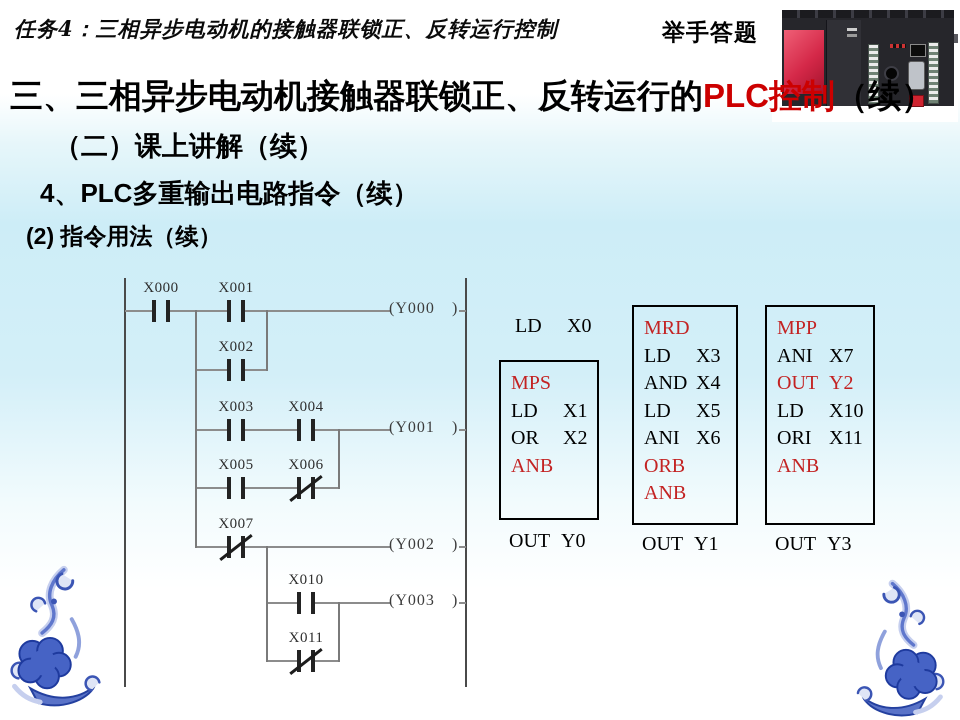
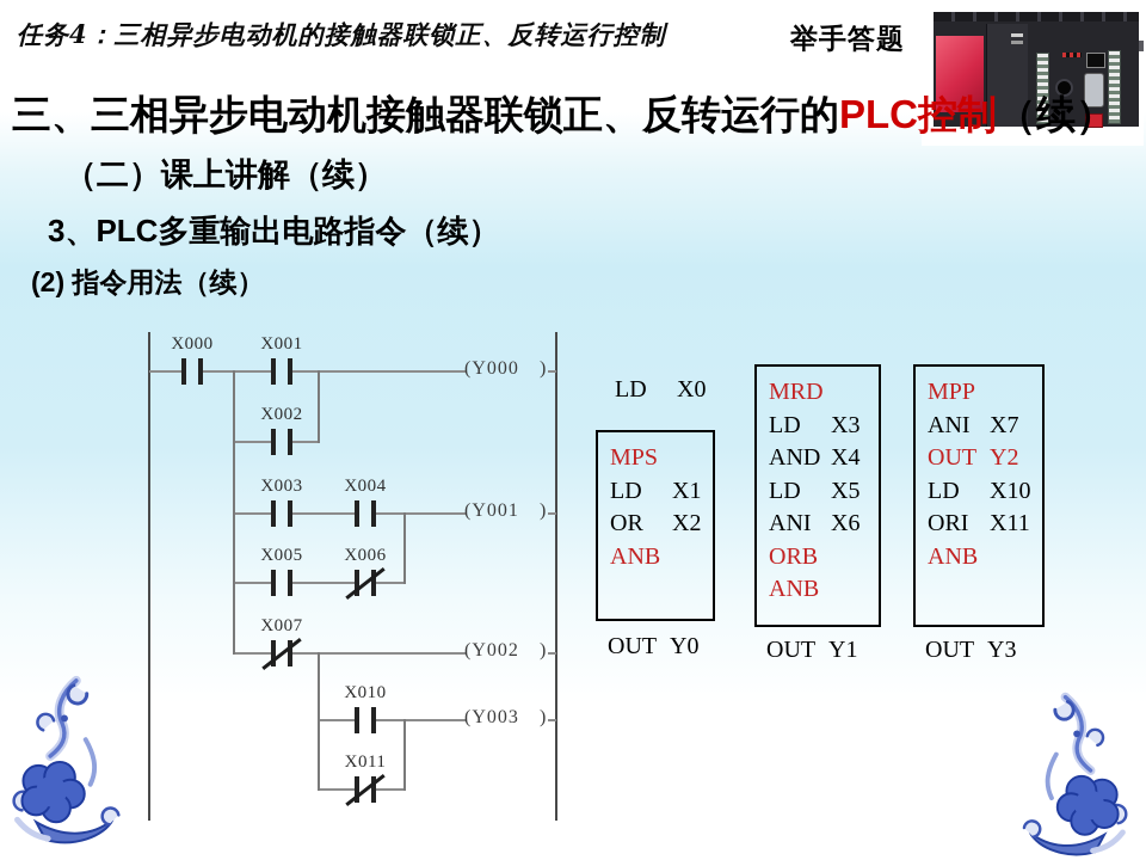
  任务4：三相异步电动机的接触器联锁正、反转运行控制
  举手答题
  三、三相异步电动机接触器联锁正、反转运行的PLC控制（续）
  （二）课上讲解（续）
- 4、PLC多重输出电路指令（续）
+ 3、PLC多重输出电路指令（续）
  (2) 指令用法（续）
  X000
  X001
  X002
  X003
  X004
  X005
  X006
  X007
  X010
  X011
  (Y000
  )
  (Y001
  )
  (Y002
  )
  (Y003
  )
  LD X0
  MPS
  LD X1
  OR X2
  ANB
  OUT Y0
  MRD
  LD X3
  AND X4
  LD X5
  ANI X6
  ORB
  ANB
  OUT Y1
  MPP
  ANI X7
  OUT Y2
  LD X10
  ORI X11
  ANB
  OUT Y3
